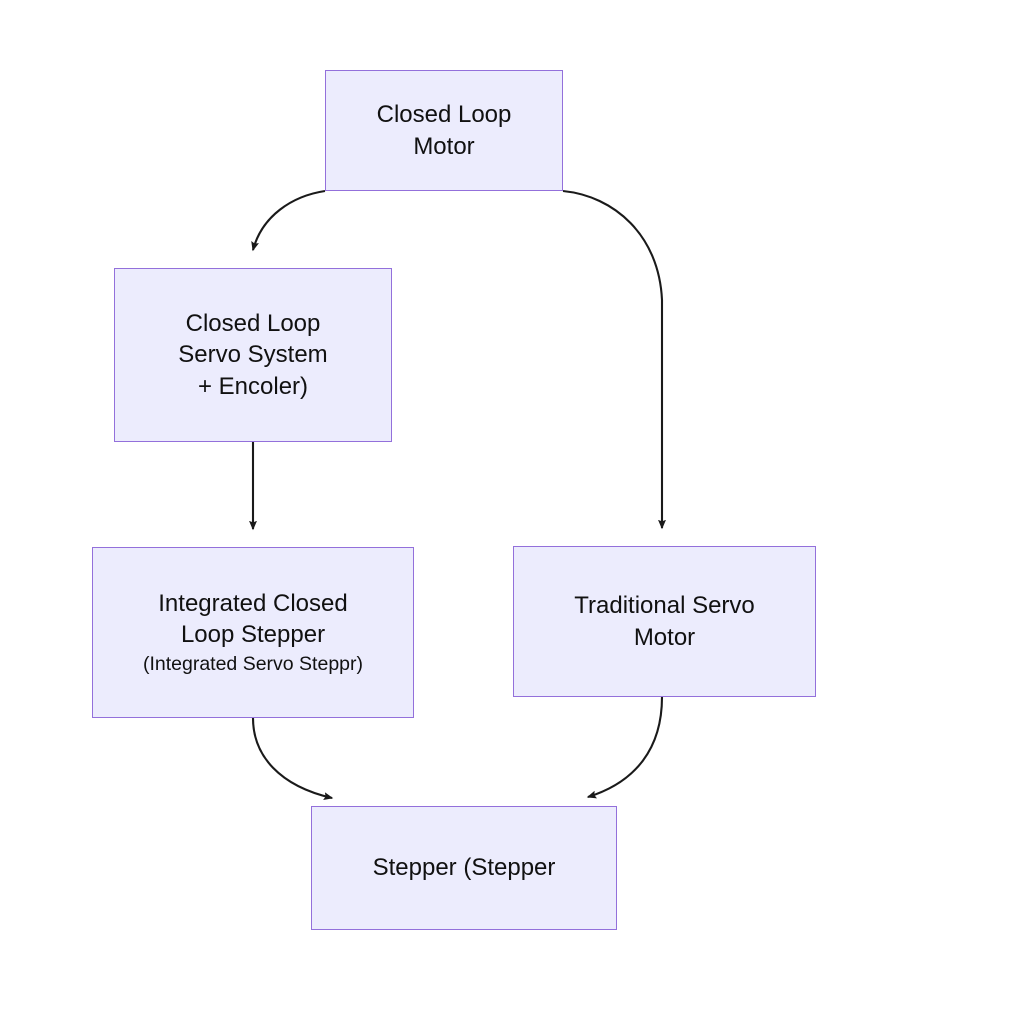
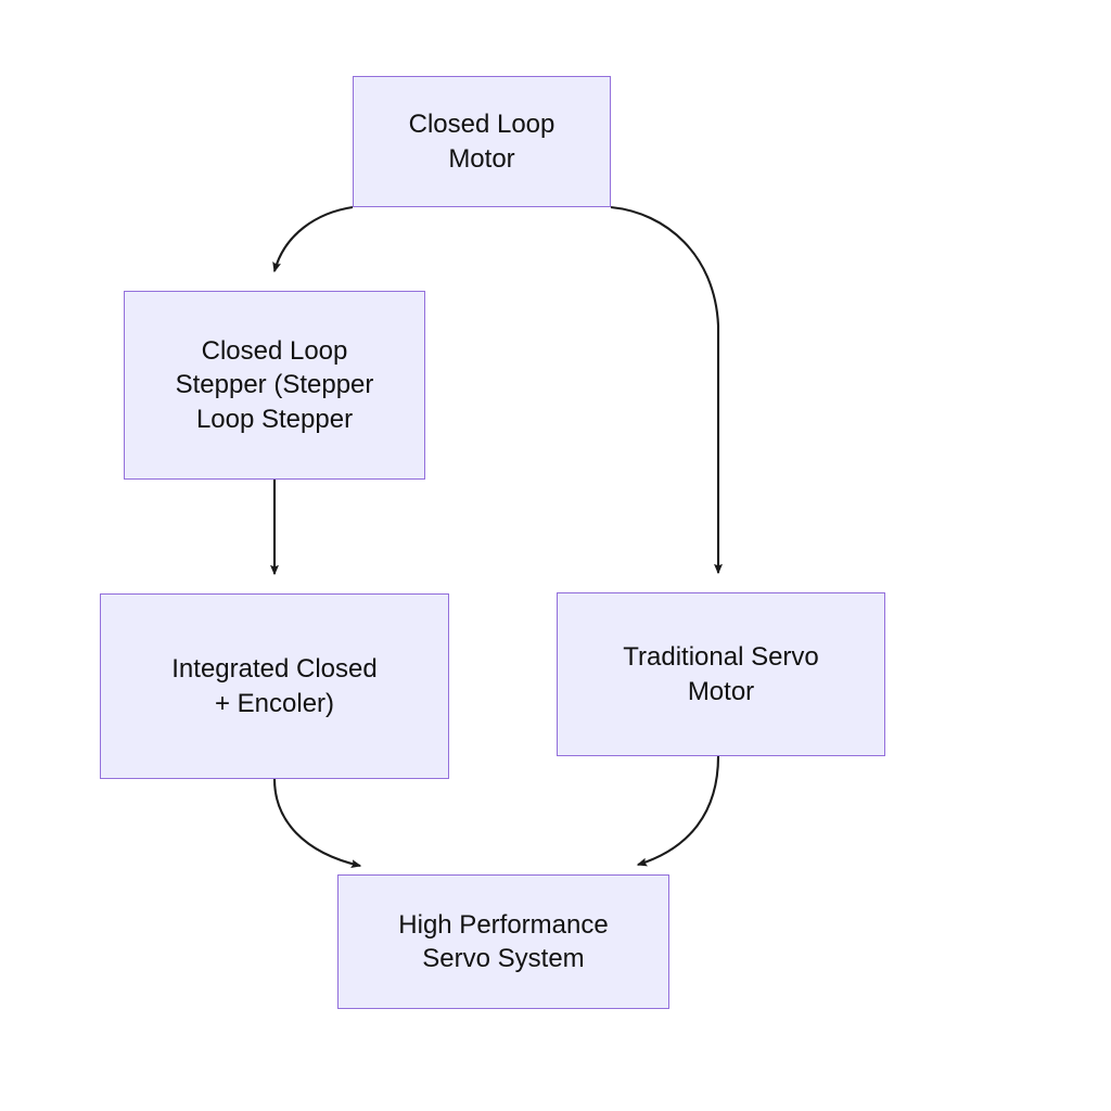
  Closed Loop
  Motor
  Closed Loop
- Servo System
+ Stepper (Stepper
- + Encoler)
+ Loop Stepper
  Integrated Closed
- Loop Stepper
+ + Encoler)
- (Integrated Servo Steppr)
  Traditional Servo
  Motor
+ High Performance
- Stepper (Stepper
+ Servo System
